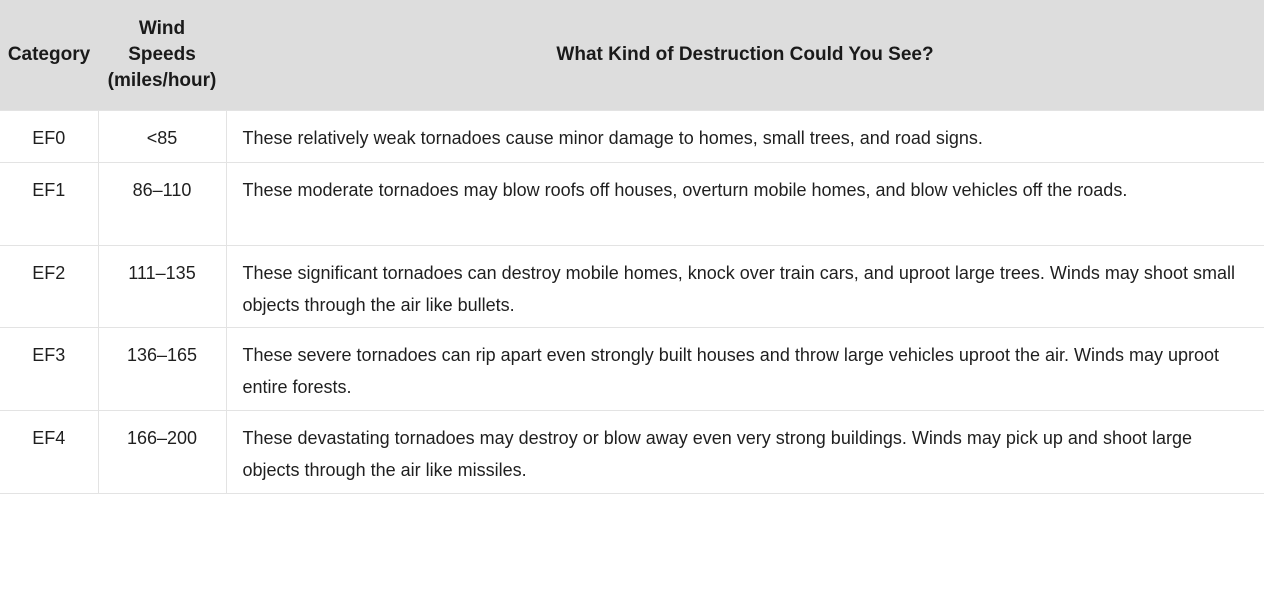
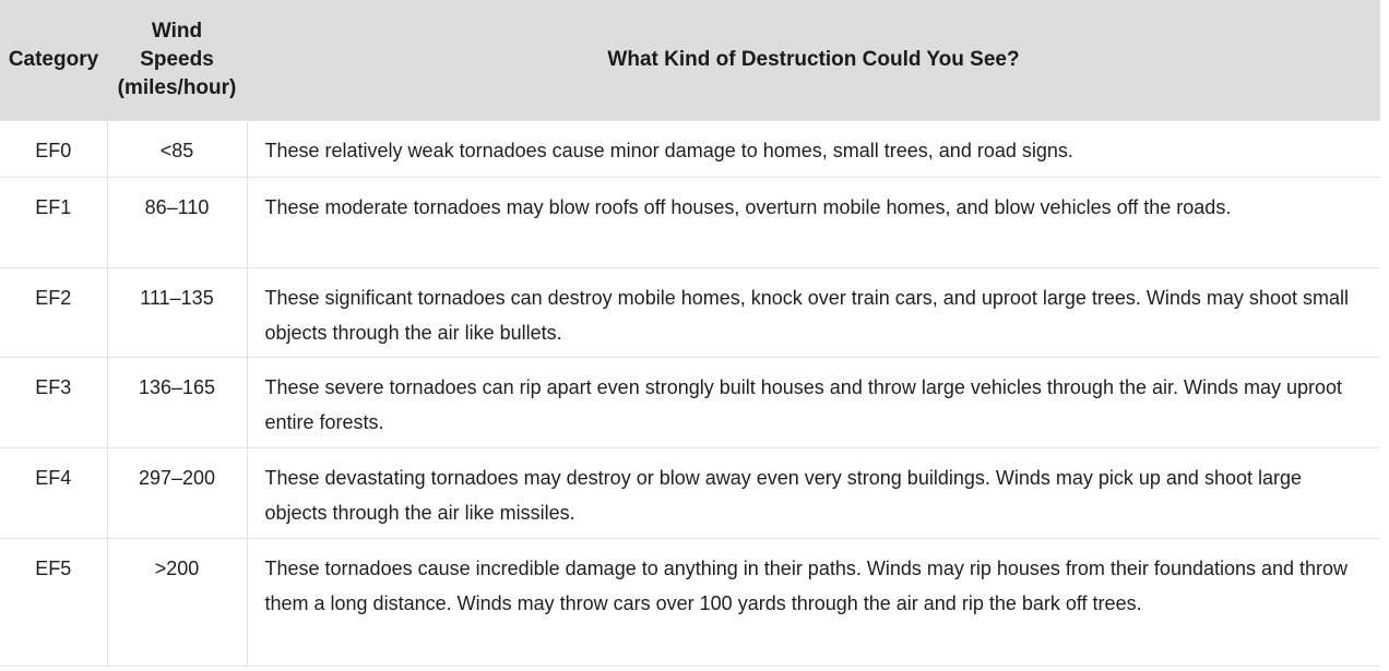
  Category	Wind Speeds (miles/hour)	What Kind of Destruction Could You See?
  EF0	<85	These relatively weak tornadoes cause minor damage to homes, small trees, and road signs.
  EF1	86–110	These moderate tornadoes may blow roofs off houses, overturn mobile homes, and blow vehicles off the roads.
  EF2	111–135	These significant tornadoes can destroy mobile homes, knock over train cars, and uproot large trees. Winds may shoot small objects through the air like bullets.
- EF3	136–165	These severe tornadoes can rip apart even strongly built houses and throw large vehicles uproot the air. Winds may uproot entire forests.
+ EF3	136–165	These severe tornadoes can rip apart even strongly built houses and throw large vehicles through the air. Winds may uproot entire forests.
- EF4	166–200	These devastating tornadoes may destroy or blow away even very strong buildings. Winds may pick up and shoot large objects through the air like missiles.
+ EF4	297–200	These devastating tornadoes may destroy or blow away even very strong buildings. Winds may pick up and shoot large objects through the air like missiles.
+ EF5	>200	These tornadoes cause incredible damage to anything in their paths. Winds may rip houses from their foundations and throw them a long distance. Winds may throw cars over 100 yards through the air and rip the bark off trees.
